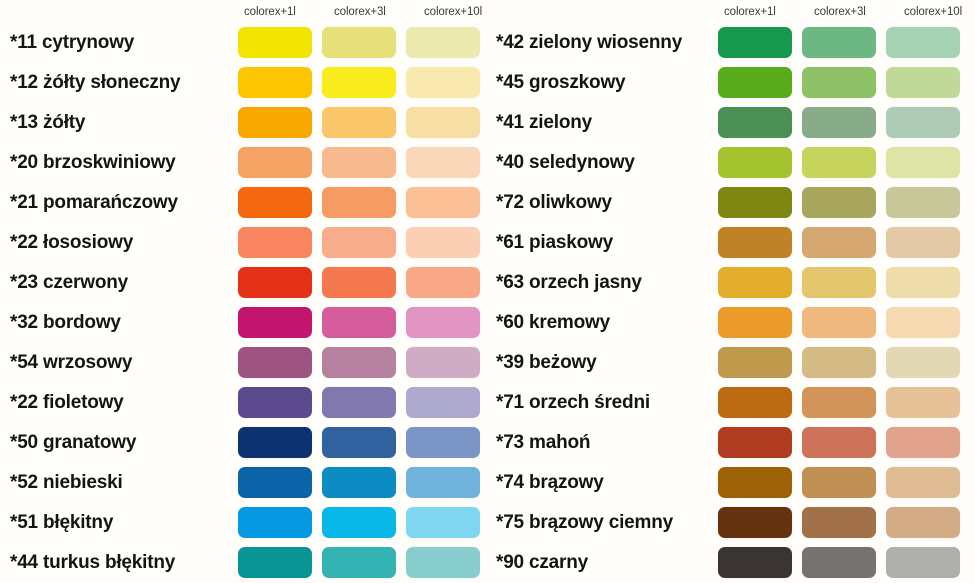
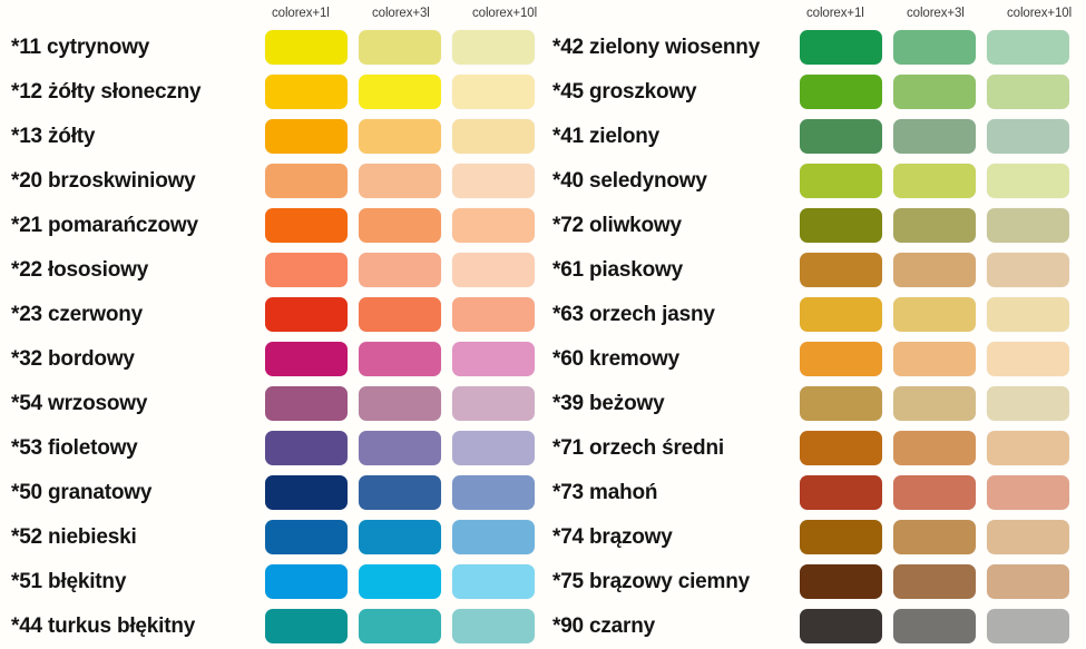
  colorex+1l
  colorex+3l
  colorex+10l
  *11 cytrynowy
  *12 żółty słoneczny
  *13 żółty
  *20 brzoskwiniowy
  *21 pomarańczowy
  *22 łososiowy
  *23 czerwony
  *32 bordowy
  *54 wrzosowy
- *22 fioletowy
+ *53 fioletowy
  *50 granatowy
  *52 niebieski
  *51 błękitny
  *44 turkus błękitny
  colorex+1l
  colorex+3l
  colorex+10l
  *42 zielony wiosenny
  *45 groszkowy
  *41 zielony
  *40 seledynowy
  *72 oliwkowy
  *61 piaskowy
  *63 orzech jasny
  *60 kremowy
  *39 beżowy
  *71 orzech średni
  *73 mahoń
  *74 brązowy
  *75 brązowy ciemny
  *90 czarny
